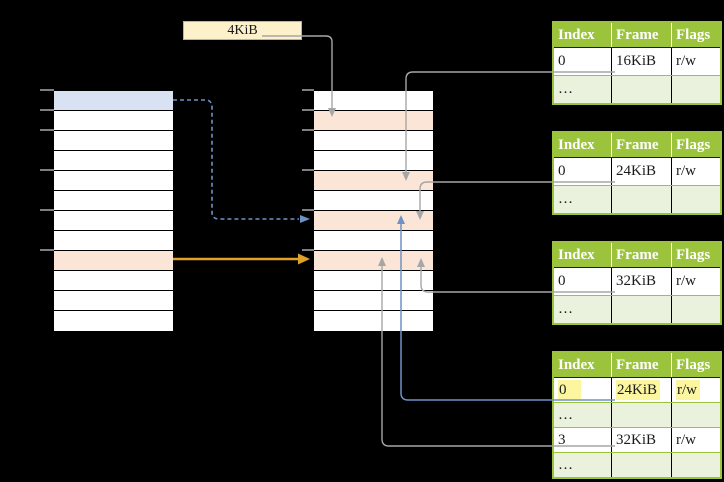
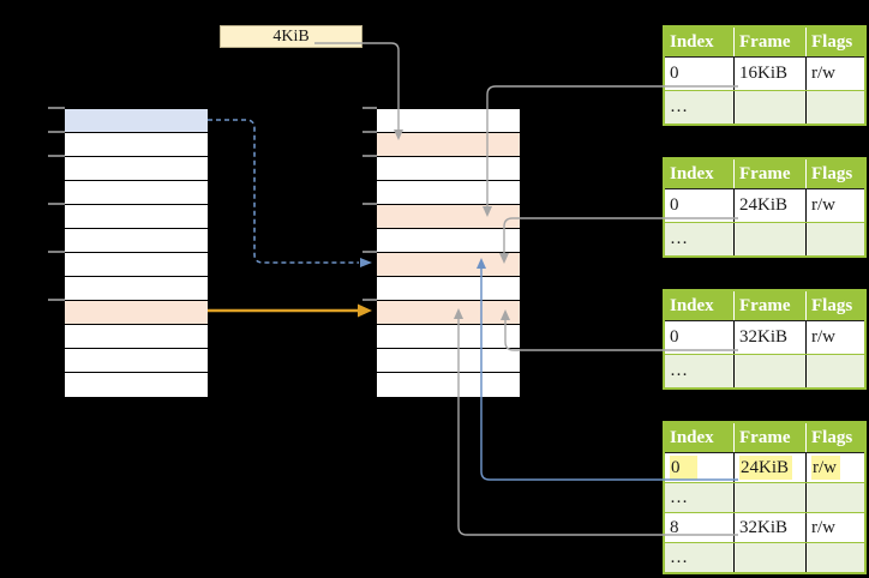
  4KiB
  Index
  Frame
  Flags
  0
  16KiB
  r/w
  …
  Index
  Frame
  Flags
  0
  24KiB
  r/w
  …
  Index
  Frame
  Flags
  0
  32KiB
  r/w
  …
  Index
  Frame
  Flags
  0
  24KiB
  r/w
  …
- 3
+ 8
  32KiB
  r/w
  …
